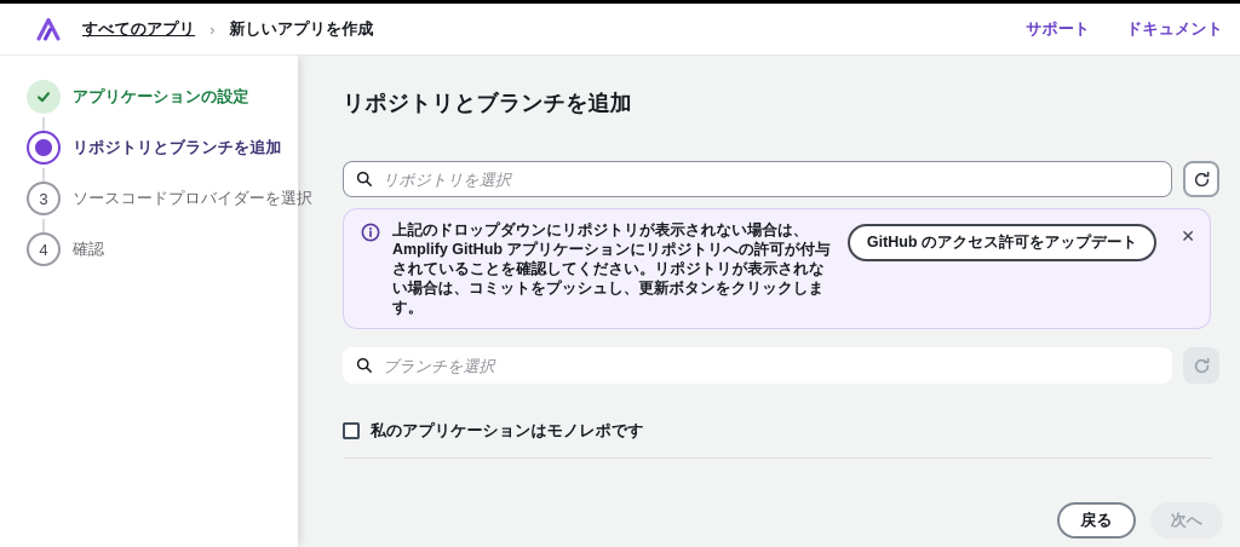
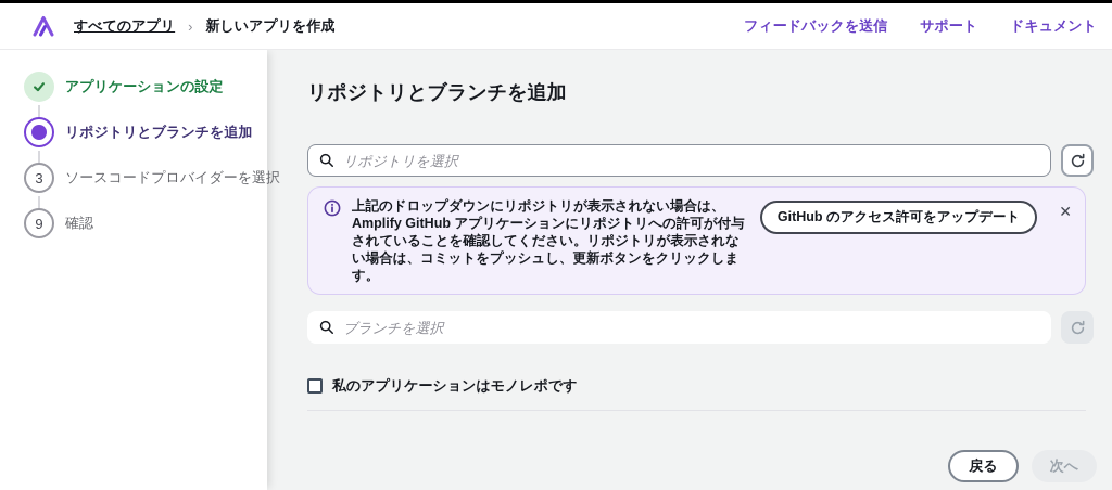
  すべてのアプリ
  ›
  新しいアプリを作成
+ フィードバックを送信
  サポート
  ドキュメント
  アプリケーションの設定
  リポジトリとブランチを追加
  3
  ソースコードプロバイダーを選択
- 4
+ 9
  確認
  リポジトリとブランチを追加
  リポジトリを選択
  上記のドロップダウンにリポジトリが表示されない場合は、Amplify GitHub アプリケーションにリポジトリへの許可が付与されていることを確認してください。リポジトリが表示されない場合は、コミットをプッシュし、更新ボタンをクリックします。
  GitHub のアクセス許可をアップデート
  ✕
  ブランチを選択
  私のアプリケーションはモノレポです
  戻る
  次へ
